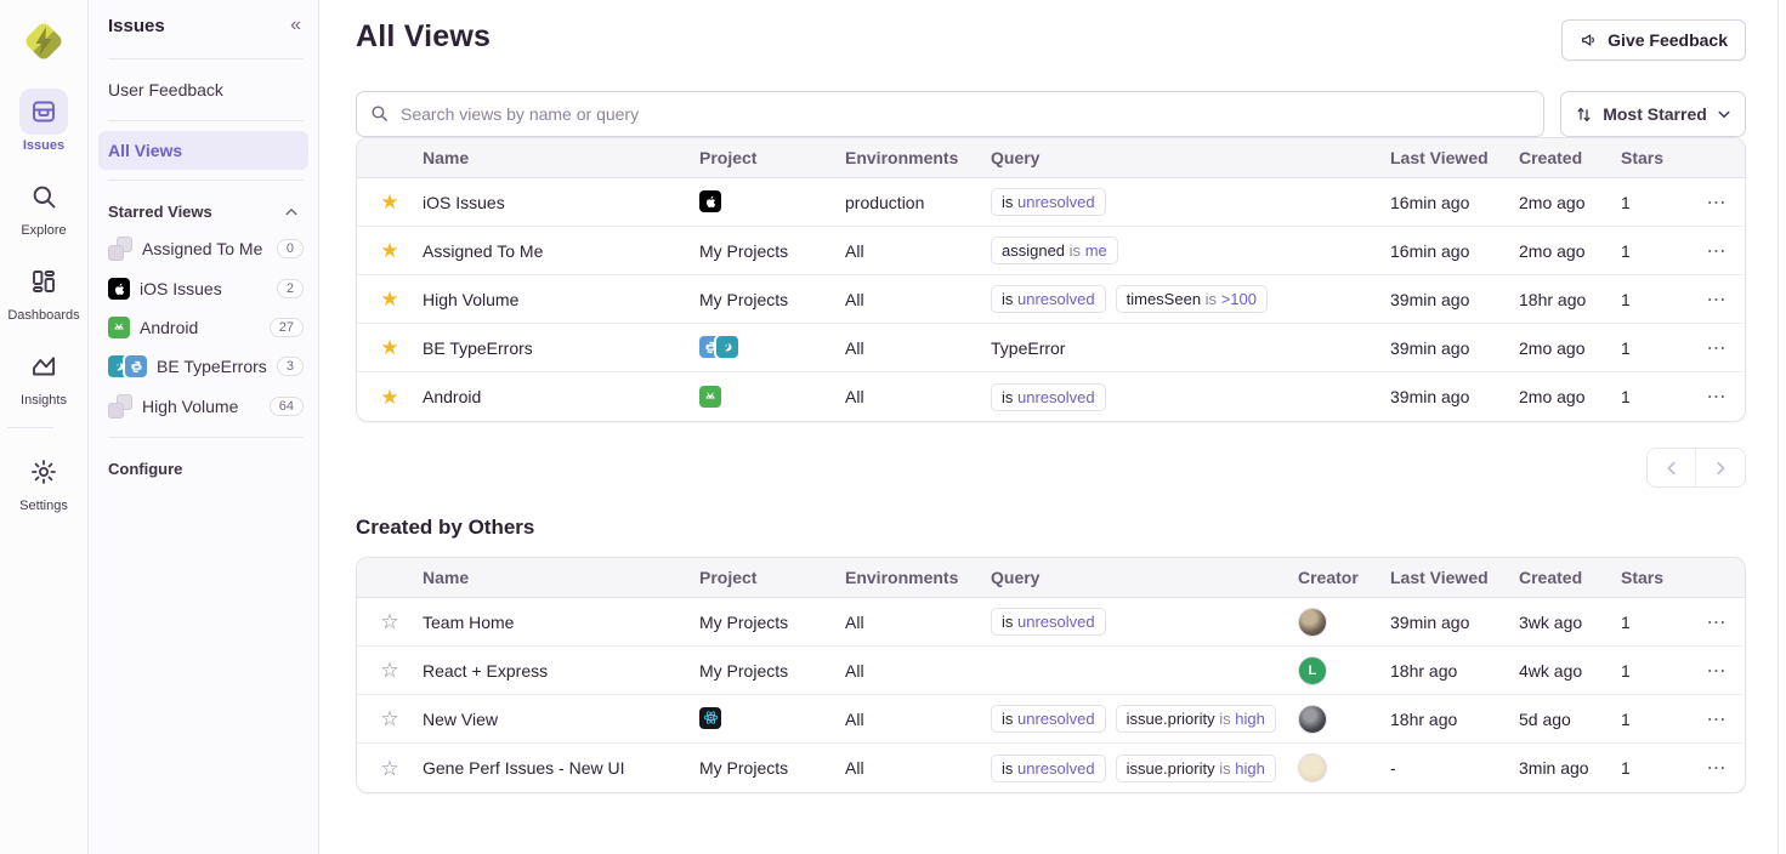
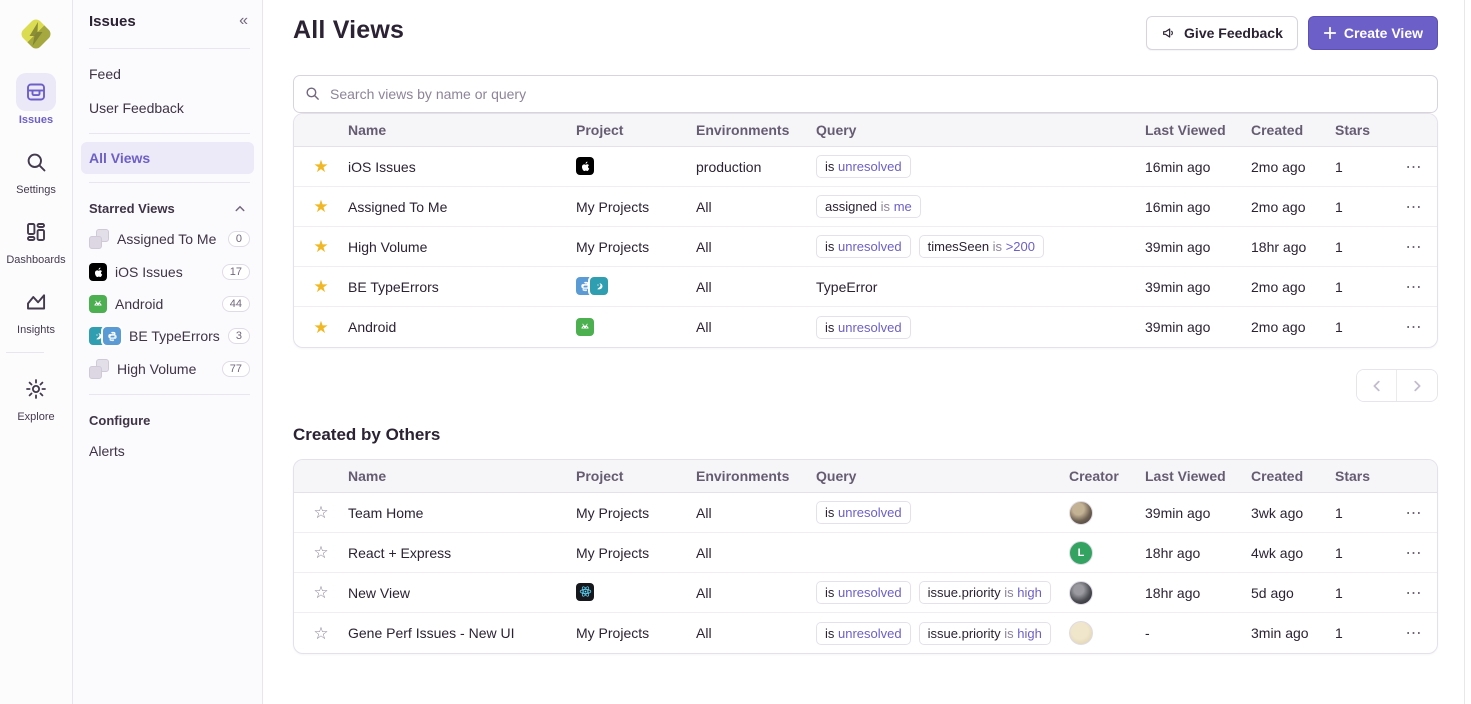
  Issues
- Explore
+ Settings
  Dashboards
  Insights
- Settings
+ Explore
  Issues
  «
+ Feed
  User Feedback
  All Views
  Starred Views
  Assigned To Me
  0
  iOS Issues
- 2
+ 17
  Android
- 27
+ 44
  BE TypeErrors
  3
  High Volume
- 64
+ 77
  Configure
+ Alerts
  All Views
  Give Feedback
+ Create View
  Search views by name or query
- Most Starred
  Name
  Project
  Environments
  Query
  Last Viewed
  Created
  Stars
  ★
  iOS Issues
  production
  is unresolved
  16min ago
  2mo ago
  1
  ⋯
  ★
  Assigned To Me
  My Projects
  All
  assigned is me
  16min ago
  2mo ago
  1
  ⋯
  ★
  High Volume
  My Projects
  All
  is unresolved
- timesSeen is >100
+ timesSeen is >200
  39min ago
  18hr ago
  1
  ⋯
  ★
  BE TypeErrors
  All
  TypeError
  39min ago
  2mo ago
  1
  ⋯
  ★
  Android
  All
  is unresolved
  39min ago
  2mo ago
  1
  ⋯
  Created by Others
  Name
  Project
  Environments
  Query
  Creator
  Last Viewed
  Created
  Stars
  ☆
  Team Home
  My Projects
  All
  is unresolved
  39min ago
  3wk ago
  1
  ⋯
  ☆
  React + Express
  My Projects
  All
  L
  18hr ago
  4wk ago
  1
  ⋯
  ☆
  New View
  All
  is unresolved
  issue.priority is high
  18hr ago
  5d ago
  1
  ⋯
  ☆
  Gene Perf Issues - New UI
  My Projects
  All
  is unresolved
  issue.priority is high
  -
  3min ago
  1
  ⋯
